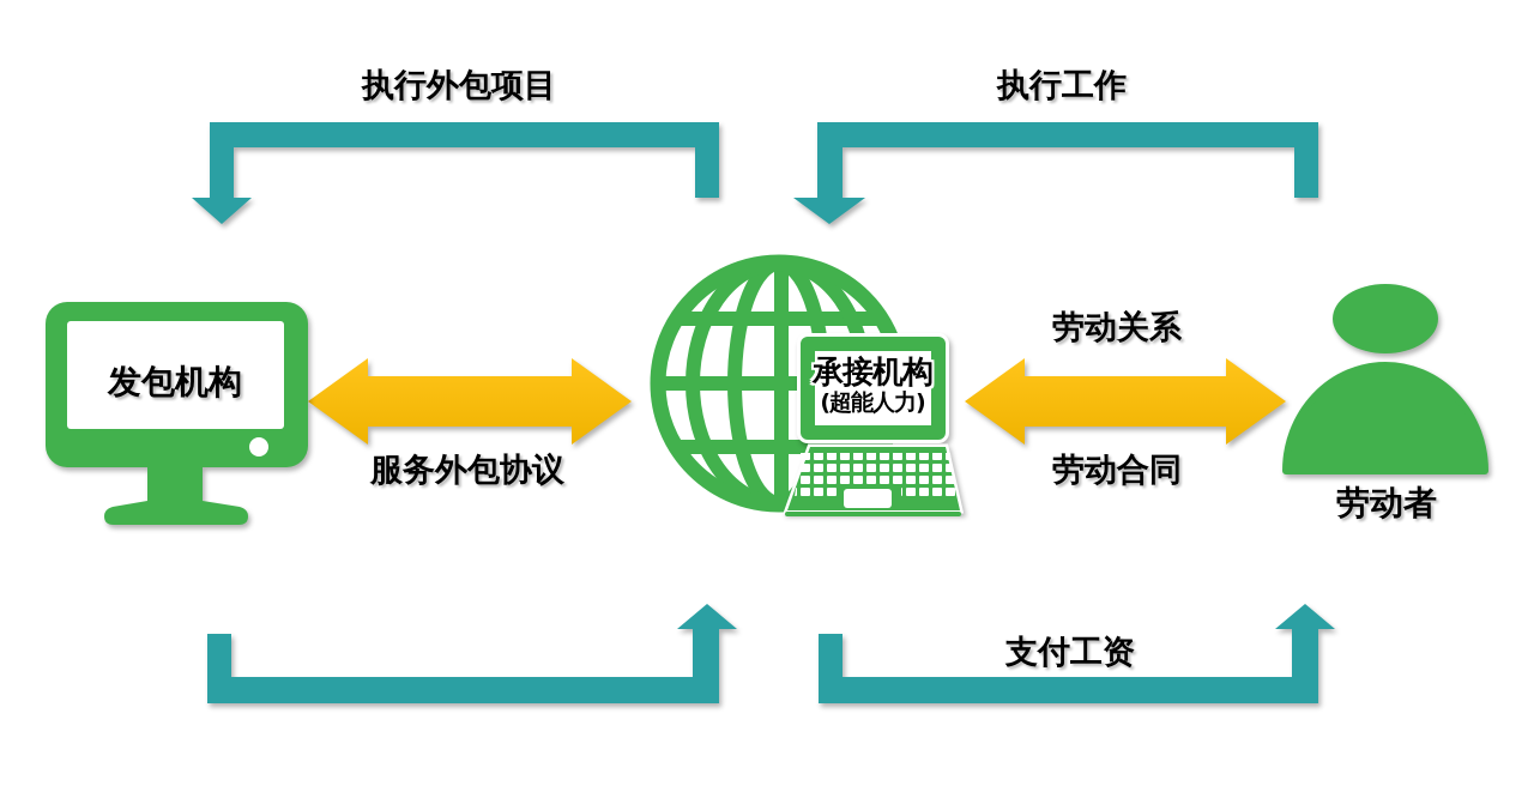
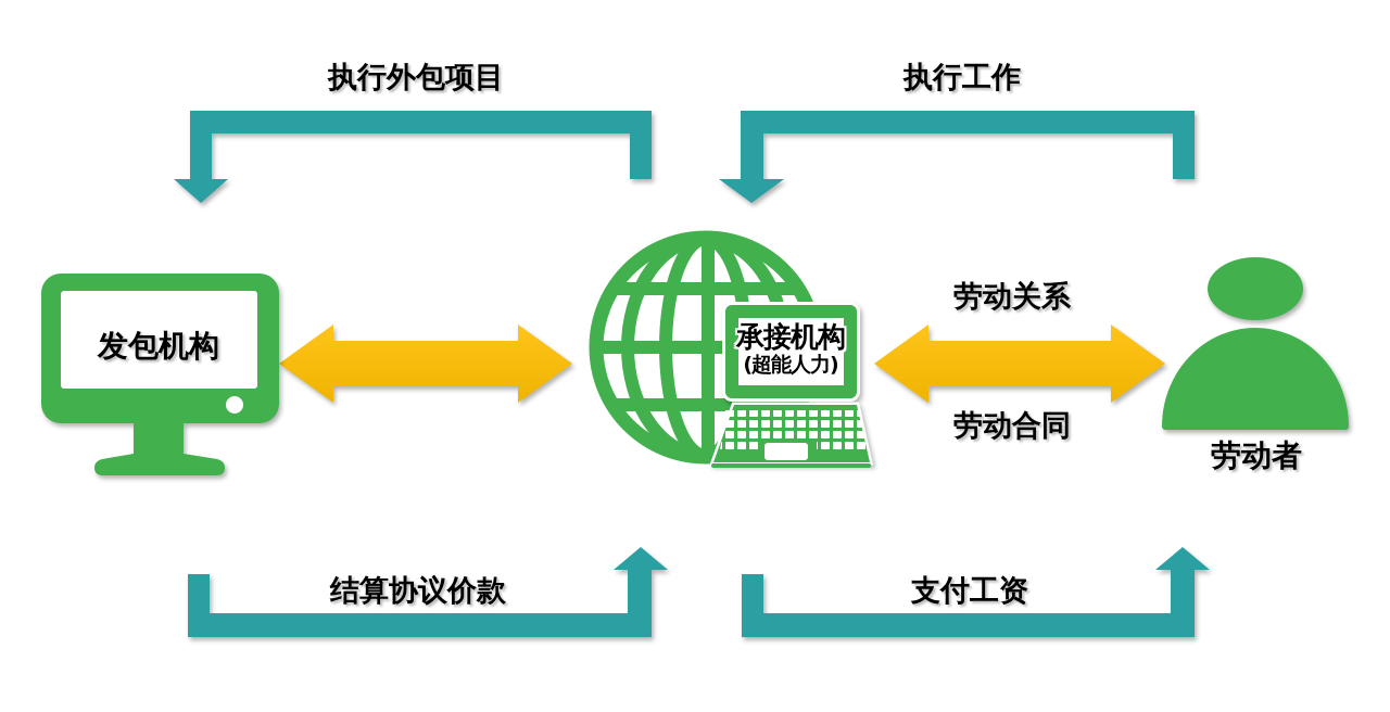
  执行外包项目
  执行工作
- 服务外包协议
  劳动关系
  劳动合同
+ 结算协议价款
  支付工资
  发包机构
  承接机构
  (超能人力)
  劳动者
